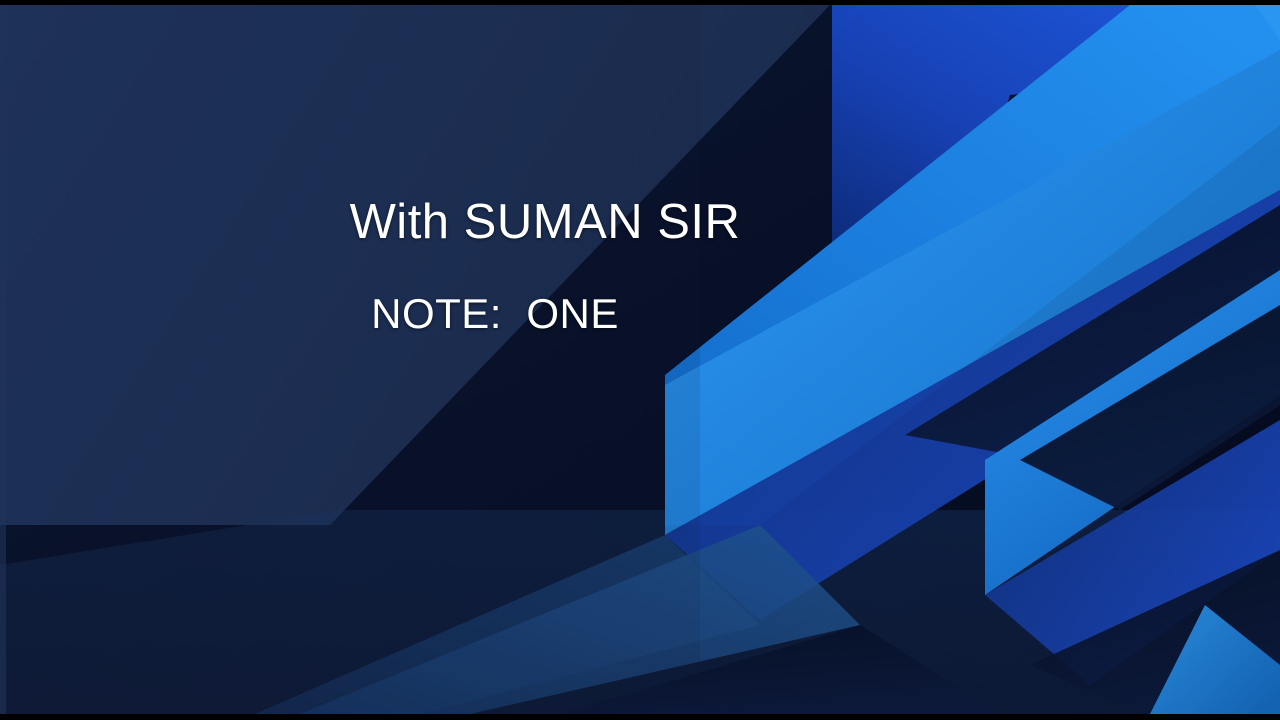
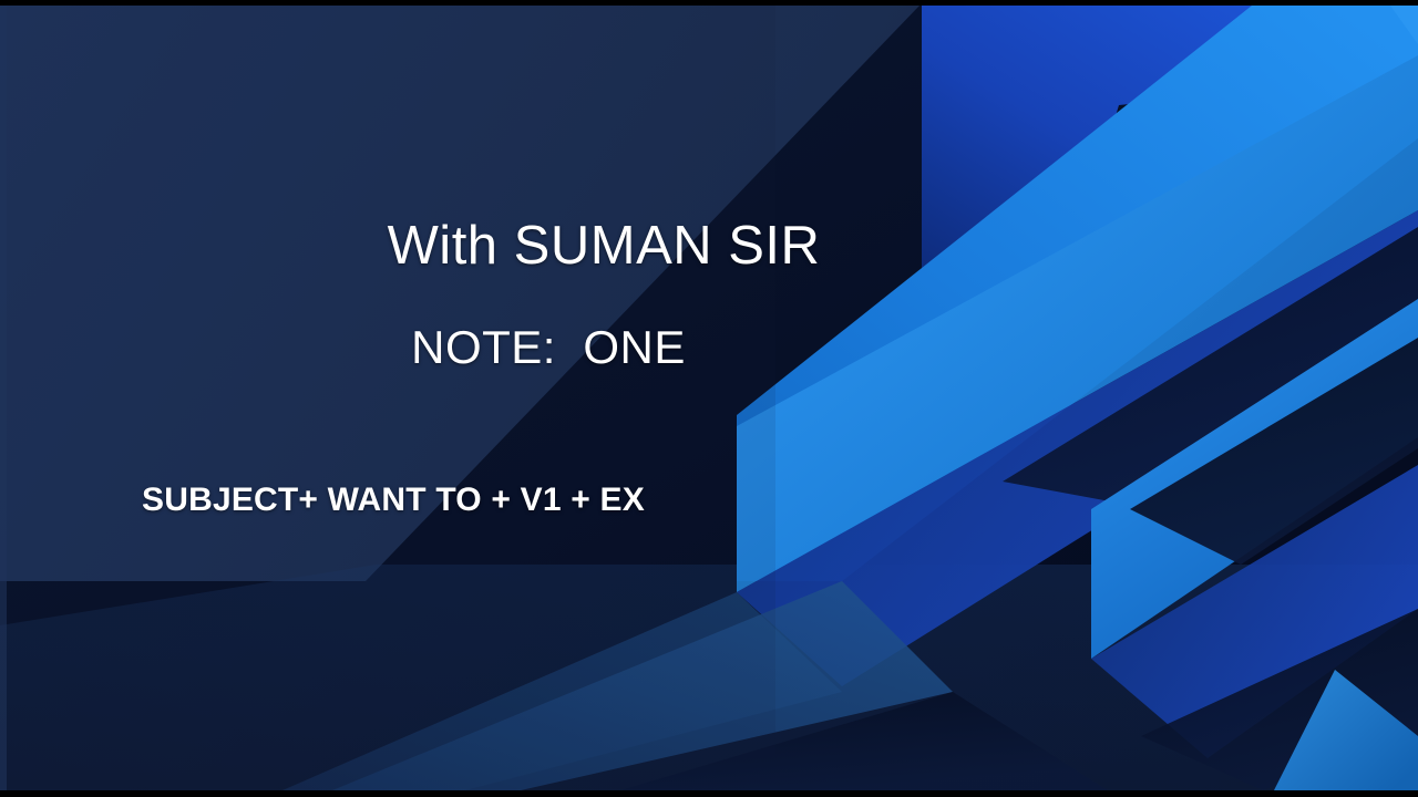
  With SUMAN SIR
  NOTE: ONE
+ SUBJECT+ WANT TO + V1 + EX
